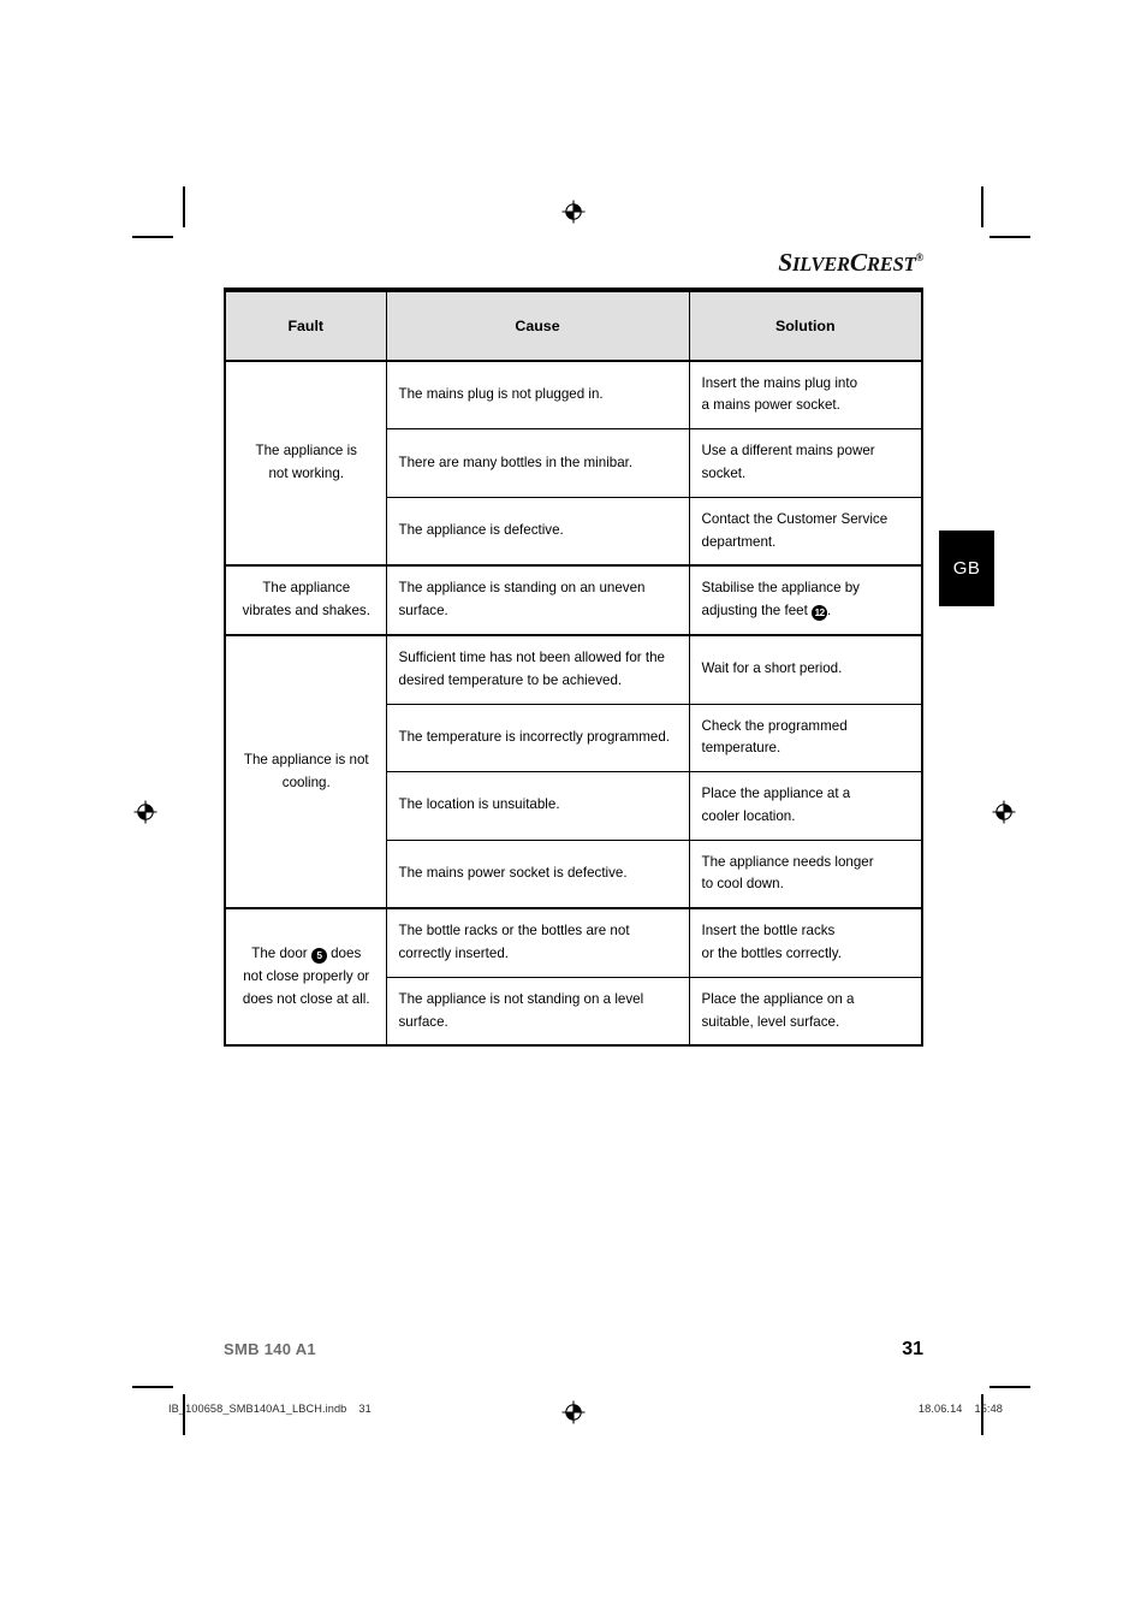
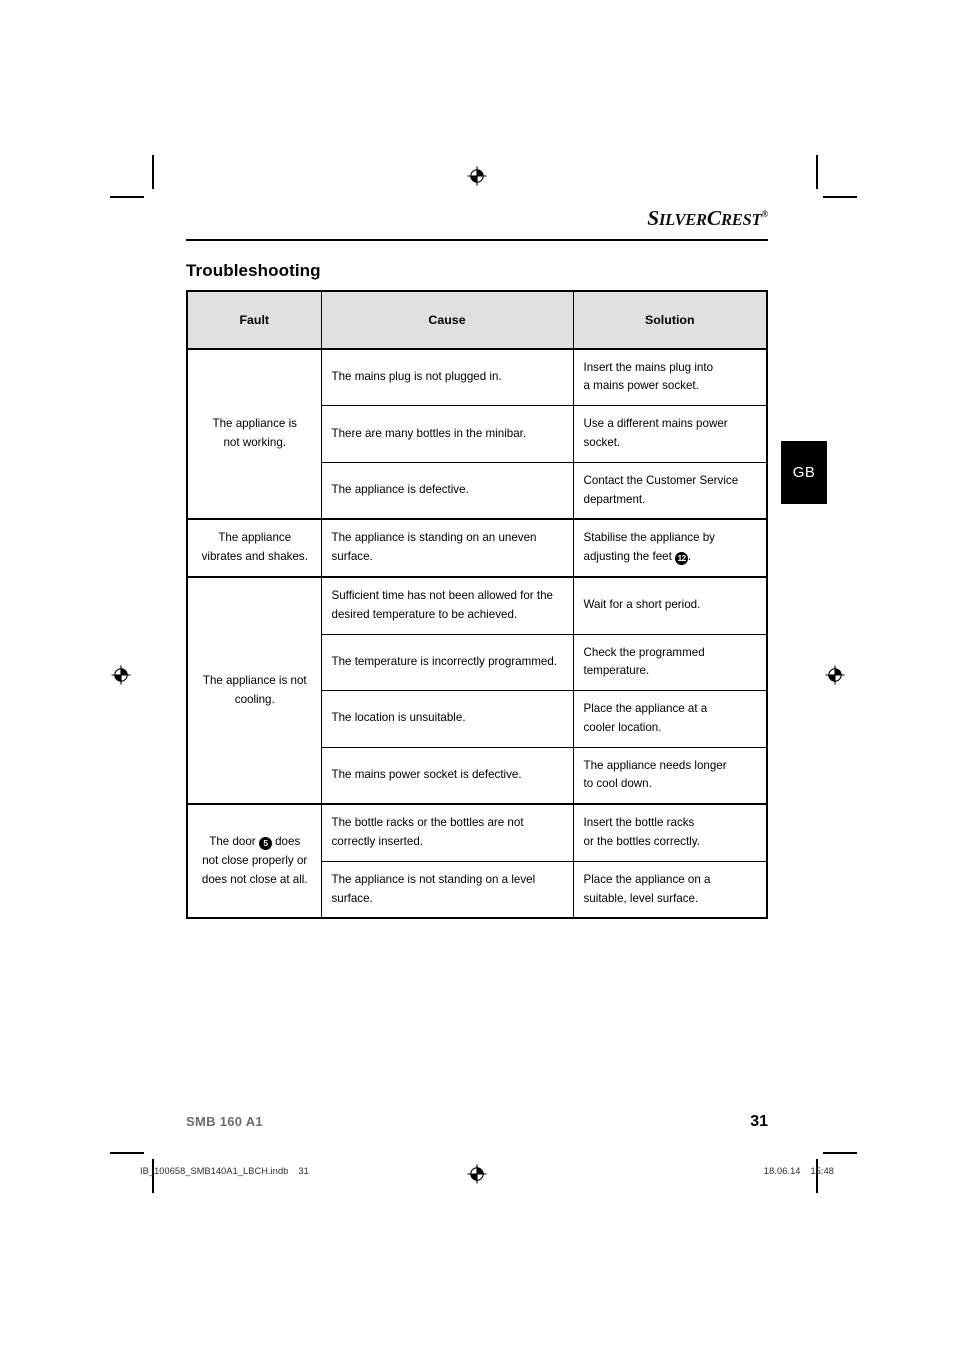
  SILVERCREST®
+ Troubleshooting
  Fault	Cause	Solution
  The appliance isnot working.	The mains plug is not plugged in.	Insert the mains plug intoa mains power socket.
  There are many bottles in the minibar.	Use a different mains powersocket.
  The appliance is defective.	Contact the Customer Servicedepartment.
  The appliancevibrates and shakes.	The appliance is standing on an unevensurface.	Stabilise the appliance byadjusting the feet 12 .
  The appliance is notcooling.	Sufficient time has not been allowed for thedesired temperature to be achieved.	Wait for a short period.
  The temperature is incorrectly programmed.	Check the programmedtemperature.
  The location is unsuitable.	Place the appliance at acooler location.
  The mains power socket is defective.	The appliance needs longerto cool down.
  The door 5 doesnot close properly ordoes not close at all.	The bottle racks or the bottles are notcorrectly inserted.	Insert the bottle racksor the bottles correctly.
  The appliance is not standing on a levelsurface.	Place the appliance on asuitable, level surface.
  GB
- SMB 140 A1
+ SMB 160 A1
  31
  IB_100658_SMB140A1_LBCH.indb 31
  18.06.14 15:48
